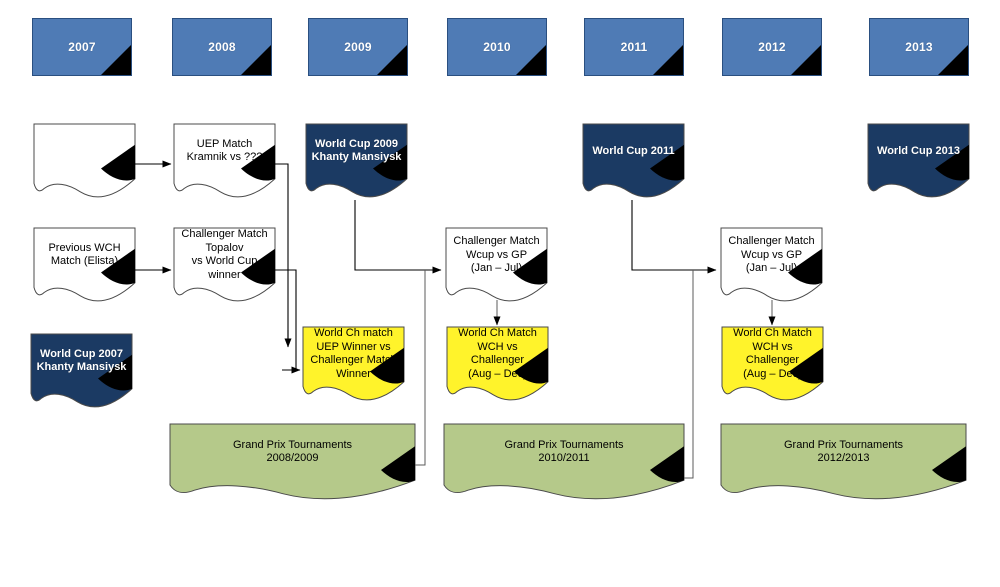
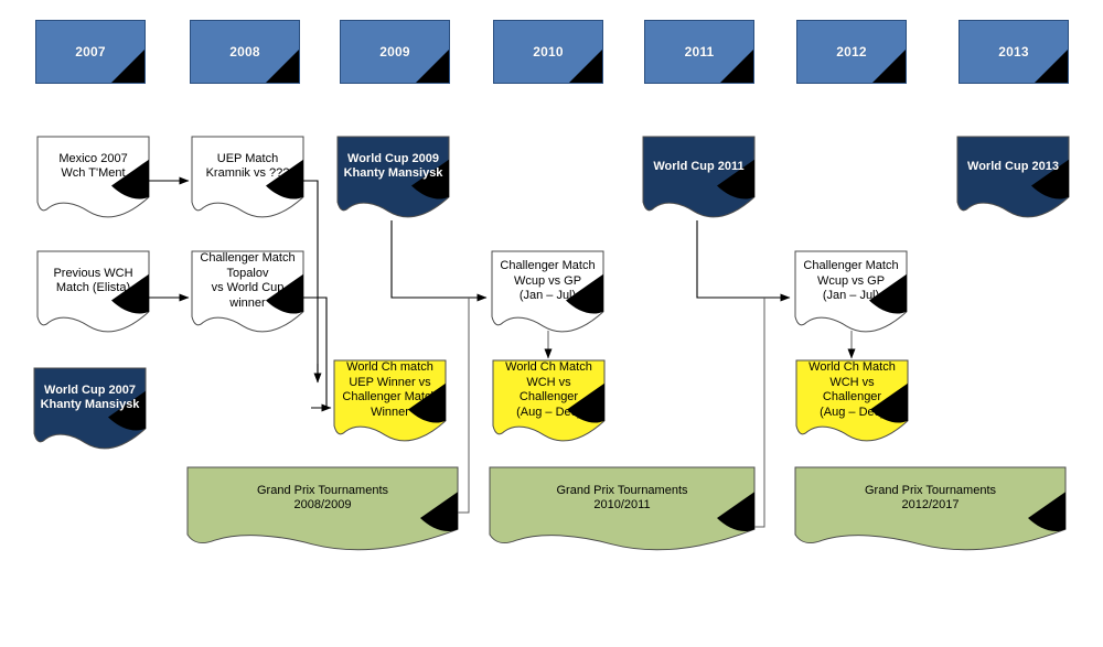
  2007
  2008
  2009
  2010
  2011
  2012
  2013
+ Mexico 2007
+ Wch T'Ment
  UEP Match
  Kramnik vs ???
  World Cup 2009
  Khanty Mansiysk
  World Cup 2011
  World Cup 2013
  Previous WCH
  Match (Elista)
  Challenger Match
  Topalov
  vs World Cup
  winner
  Challenger Match
  Wcup vs GP
  (Jan – Jul)
  Challenger Match
  Wcup vs GP
  (Jan – Jul)
  World Cup 2007
  Khanty Mansiysk
  World Ch match
  UEP Winner vs
  Challenger Match
  Winner
  World Ch Match
  WCH vs
  Challenger
  (Aug – Dec)
  World Ch Match
  WCH vs
  Challenger
  (Aug – Dec)
  Grand Prix Tournaments
  2008/2009
  Grand Prix Tournaments
  2010/2011
  Grand Prix Tournaments
- 2012/2013
+ 2012/2017
